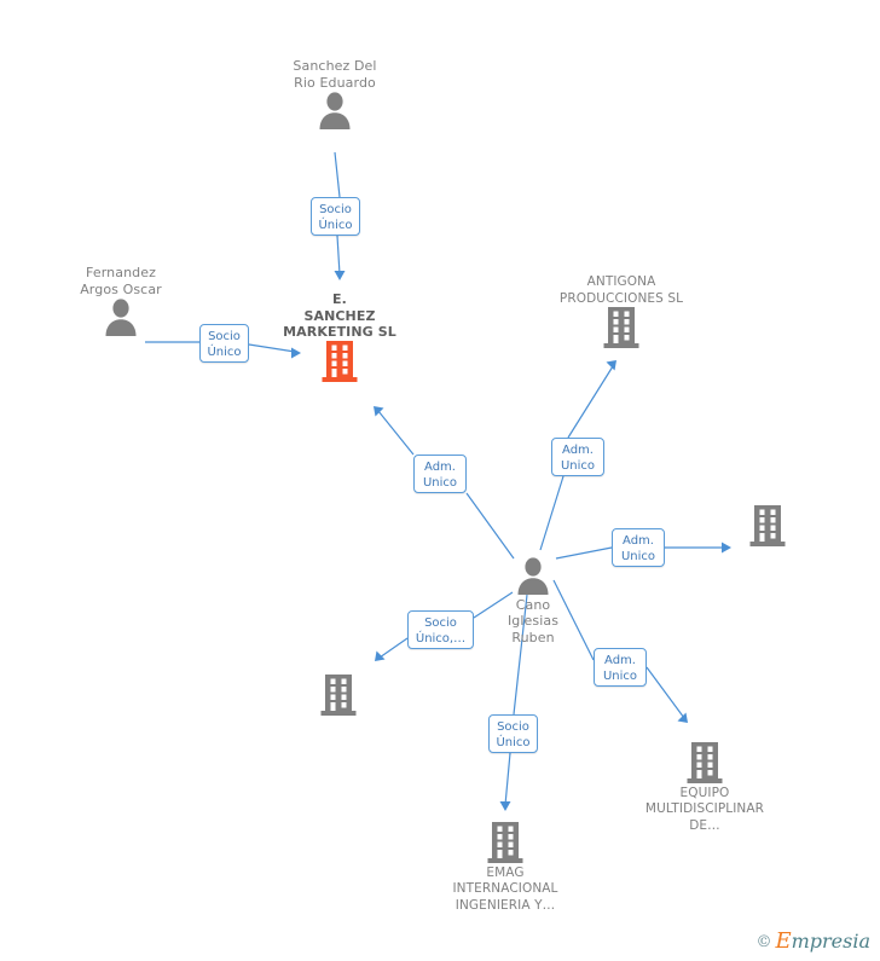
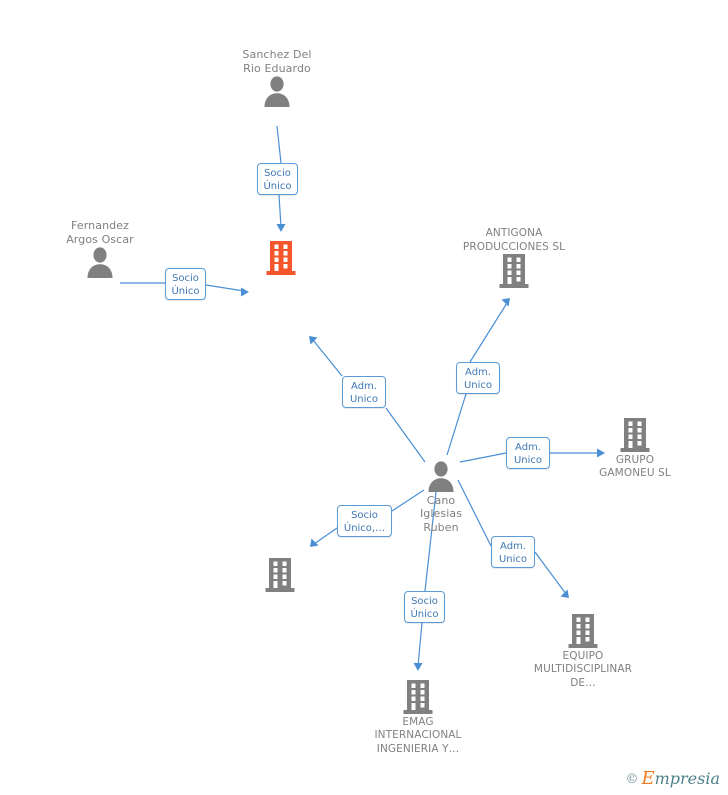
  Sanchez Del
  Rio Eduardo
  Fernandez
  Argos Oscar
- E.
- SANCHEZ
- MARKETING SL
  ANTIGONA
  PRODUCCIONES SL
+ GRUPO
+ GAMONEU SL
  Cano
  Iglesias
  Ruben
  EQUIPO
  MULTIDISCIPLINAR
  DE…
  EMAG
  INTERNACIONAL
  INGENIERIA Y…
  Socio
  Único
  Socio
  Único
  Adm.
  Unico
  Adm.
  Unico
  Adm.
  Unico
  Socio
  Único,…
  Adm.
  Unico
  Socio
  Único
  © Empresia
